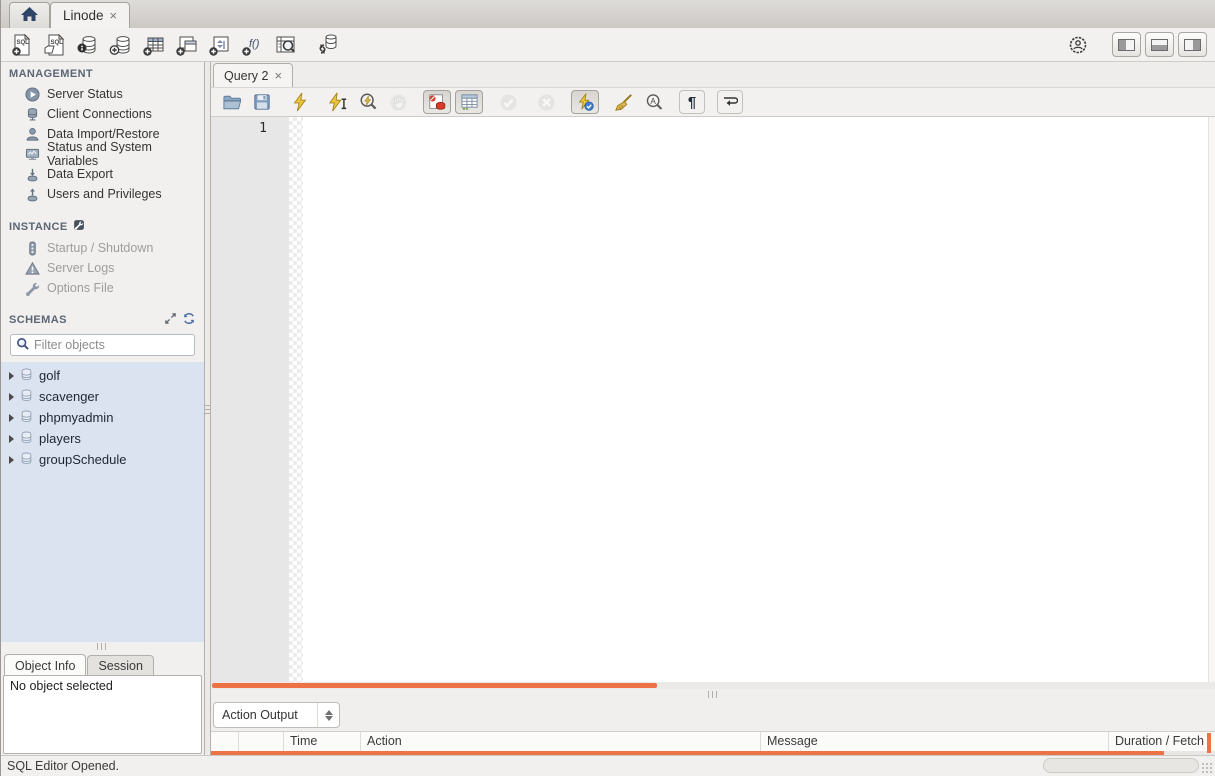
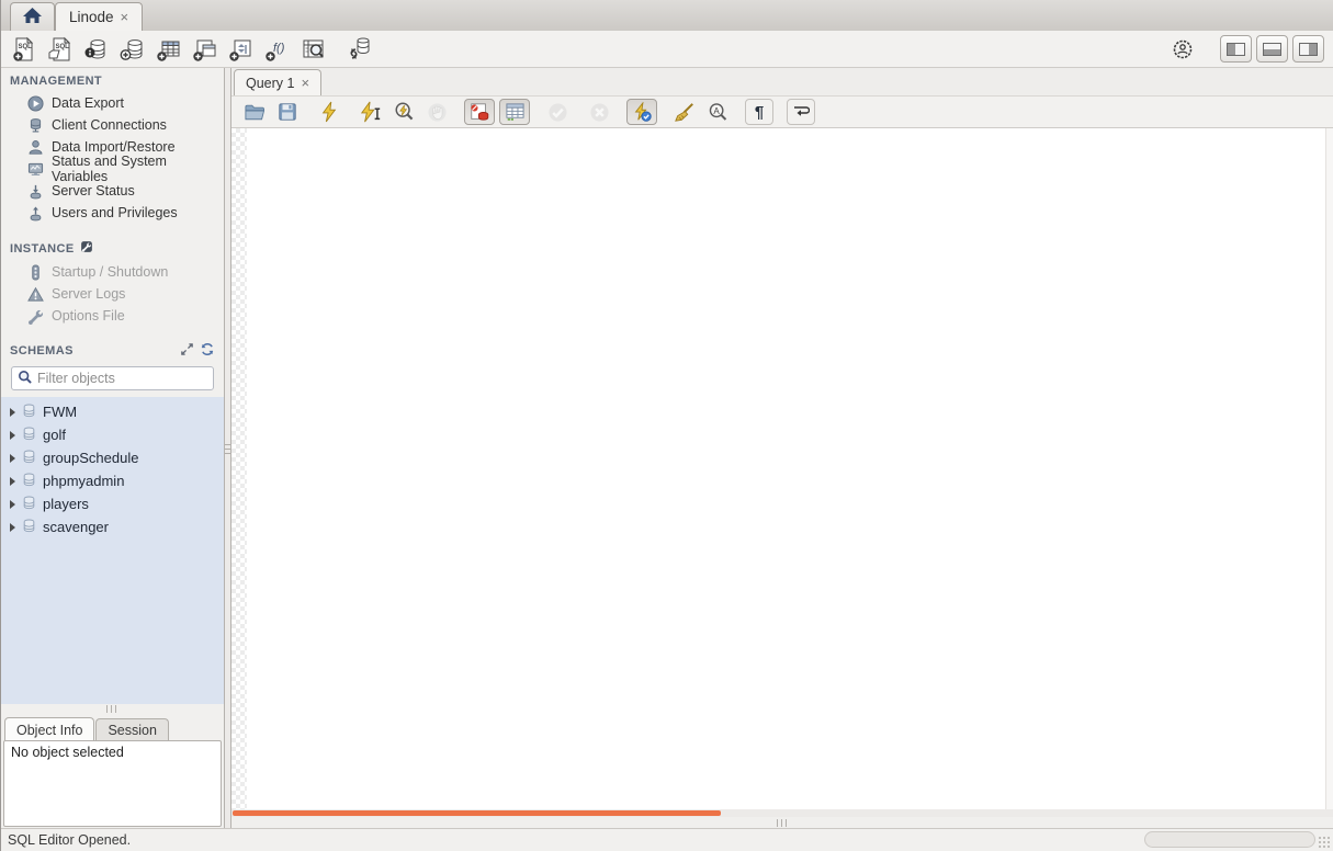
  Linode
  ×
  f()
  MANAGEMENT
- Server Status
+ Data Export
  Client Connections
  Data Import/Restore
  Status and System Variables
- Data Export
+ Server Status
  Users and Privileges
  INSTANCE
  Startup / Shutdown
  Server Logs
  Options File
  SCHEMAS
  Filter objects
+ FWM
  golf
- scavenger
+ groupSchedule
  phpmyadmin
  players
- groupSchedule
+ scavenger
  Object Info
  Session
  No object selected
- Query 2
+ Query 1
  ×
  A
  ¶
- 1
- Action Output
- Time
- Action
- Message
- Duration / Fetch
  SQL Editor Opened.
